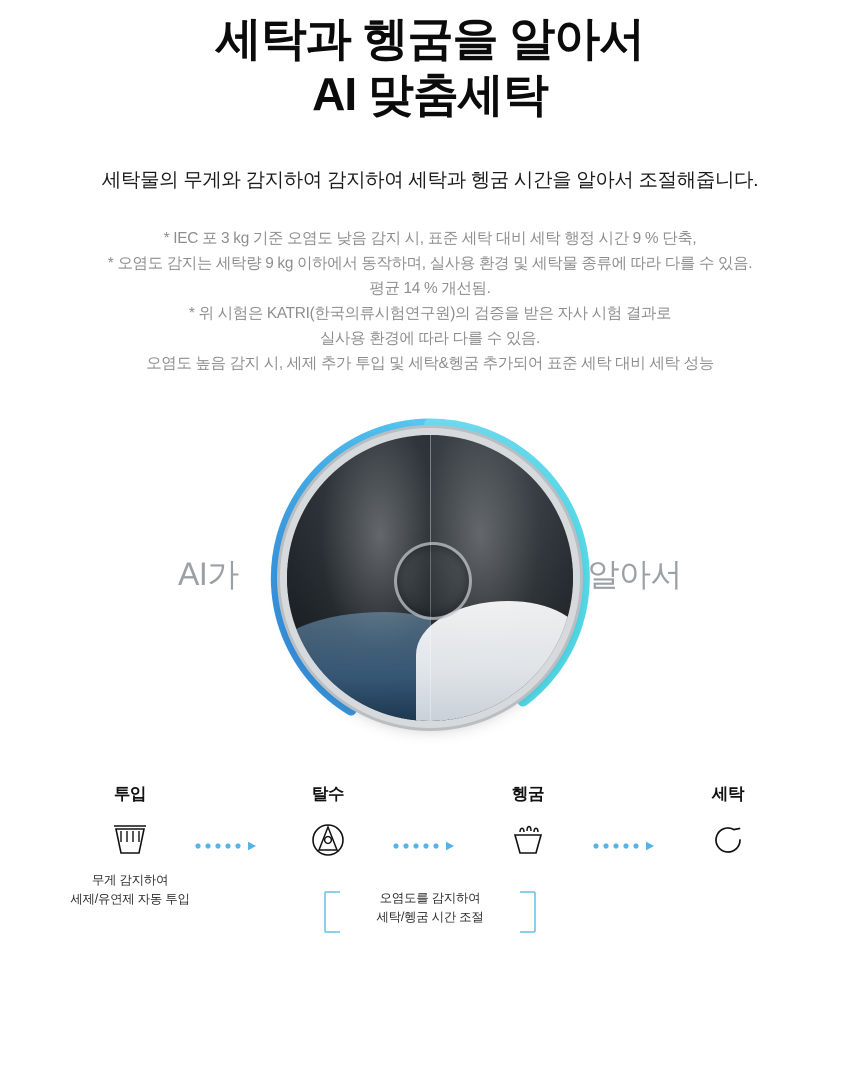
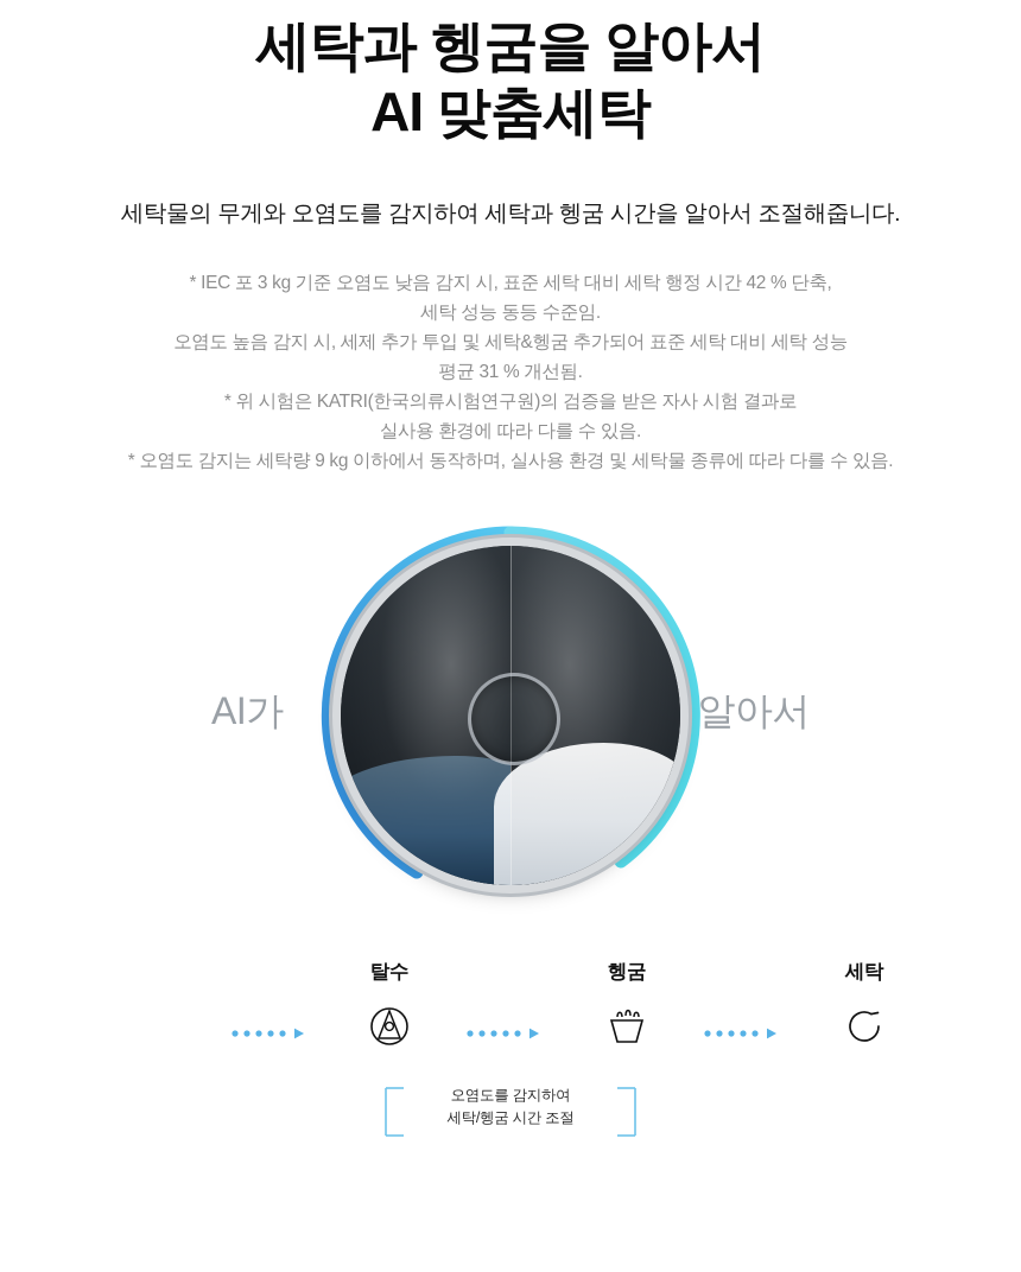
  세탁과 헹굼을 알아서
  AI 맞춤세탁
- 세탁물의 무게와 감지하여 감지하여 세탁과 헹굼 시간을 알아서 조절해줍니다.
+ 세탁물의 무게와 오염도를 감지하여 세탁과 헹굼 시간을 알아서 조절해줍니다.
- * IEC 포 3 kg 기준 오염도 낮음 감지 시, 표준 세탁 대비 세탁 행정 시간 9 % 단축,
+ * IEC 포 3 kg 기준 오염도 낮음 감지 시, 표준 세탁 대비 세탁 행정 시간 42 % 단축,
+ 세탁 성능 동등 수준임.
- * 오염도 감지는 세탁량 9 kg 이하에서 동작하며, 실사용 환경 및 세탁물 종류에 따라 다를 수 있음.
+ 오염도 높음 감지 시, 세제 추가 투입 및 세탁&헹굼 추가되어 표준 세탁 대비 세탁 성능
- 평균 14 % 개선됨.
+ 평균 31 % 개선됨.
  * 위 시험은 KATRI(한국의류시험연구원)의 검증을 받은 자사 시험 결과로
  실사용 환경에 따라 다를 수 있음.
- 오염도 높음 감지 시, 세제 추가 투입 및 세탁&헹굼 추가되어 표준 세탁 대비 세탁 성능
+ * 오염도 감지는 세탁량 9 kg 이하에서 동작하며, 실사용 환경 및 세탁물 종류에 따라 다를 수 있음.
  AI가
  알아서
- 투입
- 무게 감지하여
- 세제/유연제 자동 투입
  탈수
  헹굼
  세탁
  오염도를 감지하여
  세탁/헹굼 시간 조절
